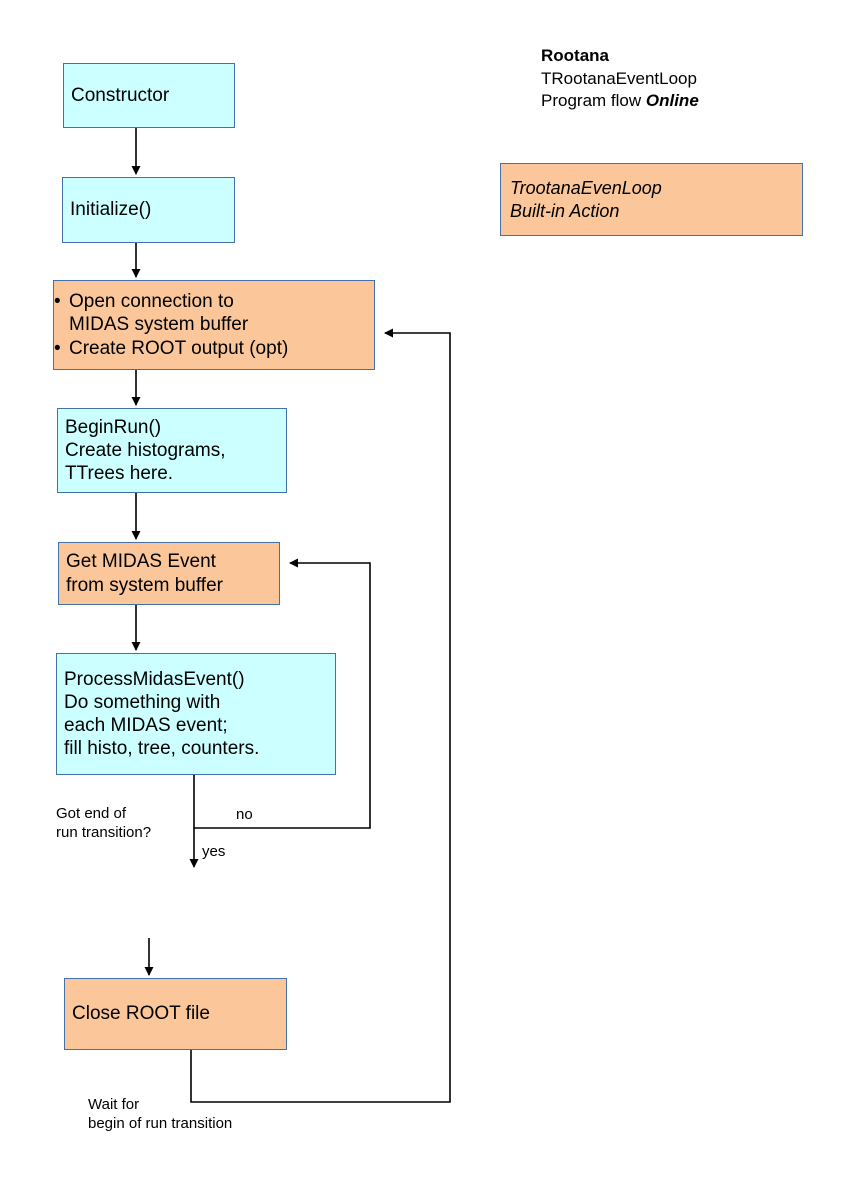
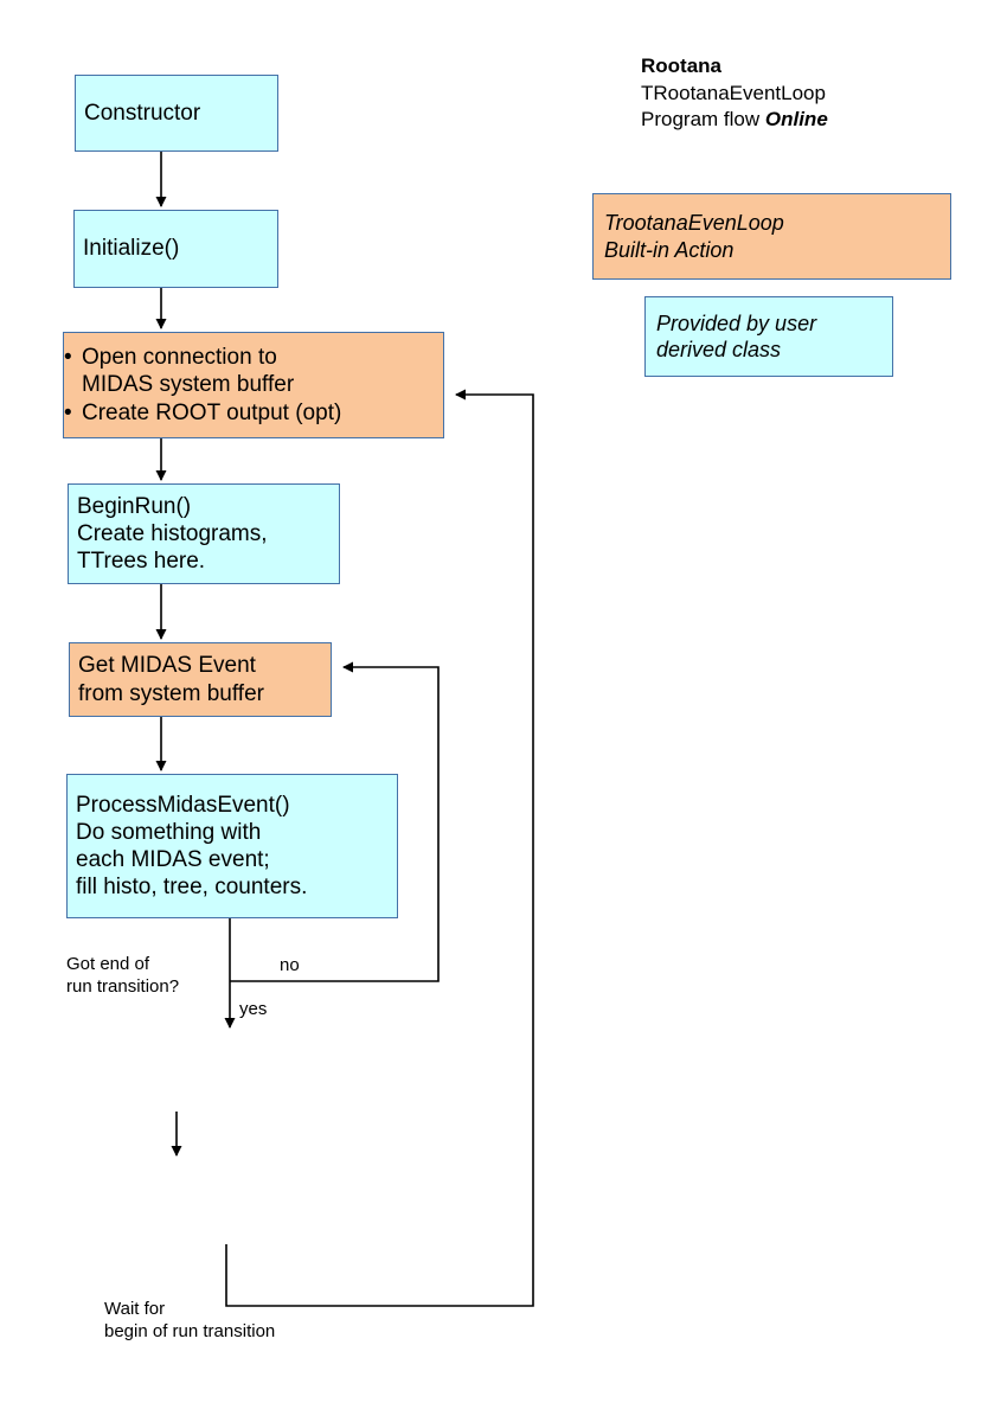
  Constructor
  Initialize()
  •
  Open connection to
  MIDAS system buffer
  •
  Create ROOT output (opt)
  BeginRun()
  Create histograms,
  TTrees here.
  Get MIDAS Event
  from system buffer
  ProcessMidasEvent()
  Do something with
  each MIDAS event;
  fill histo, tree, counters.
- Close ROOT file
  Got end of
  run transition?
  no
  yes
  Wait for
  begin of run transition
  Rootana
  TRootanaEventLoop
  Program flow Online
  TrootanaEvenLoop
  Built-in Action
+ Provided by user
+ derived class
